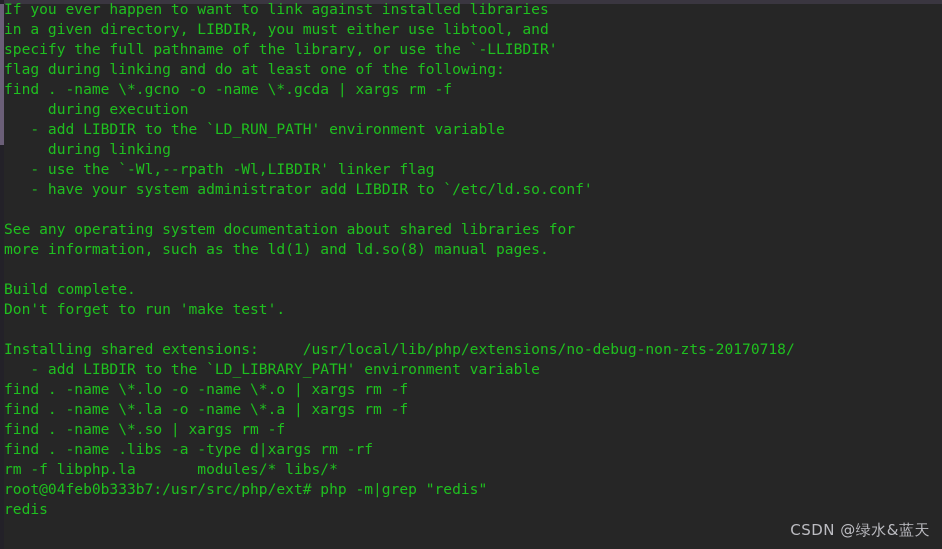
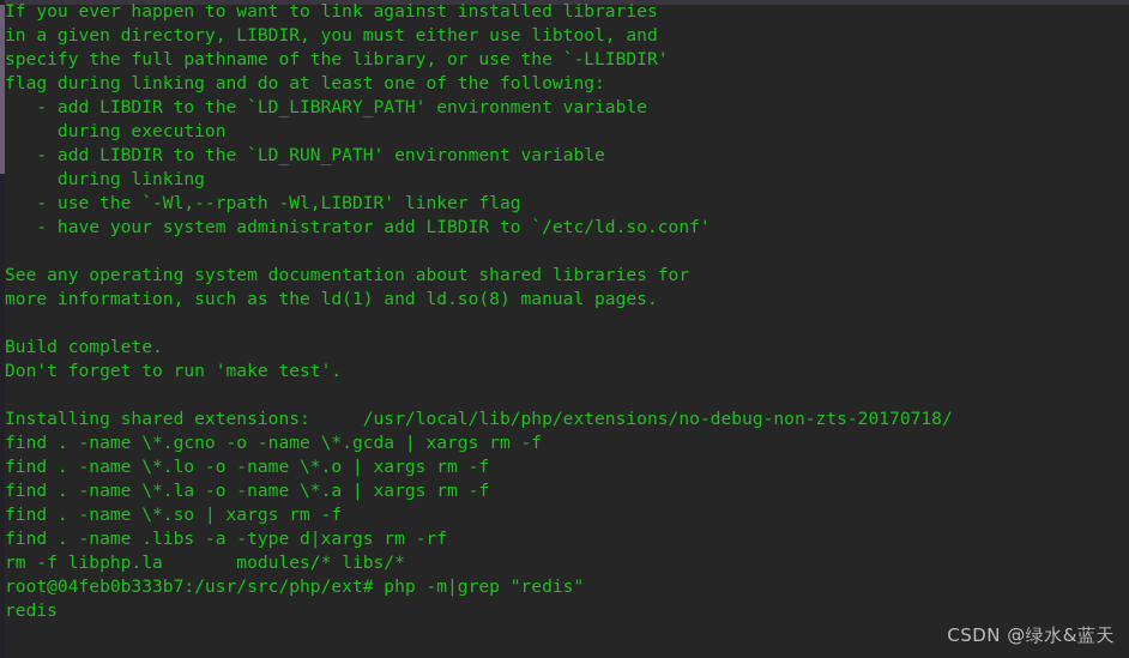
  If you ever happen to want to link against installed libraries
  in a given directory, LIBDIR, you must either use libtool, and
  specify the full pathname of the library, or use the `-LLIBDIR'
  flag during linking and do at least one of the following:
- find . -name \*.gcno -o -name \*.gcda | xargs rm -f
+ - add LIBDIR to the `LD_LIBRARY_PATH' environment variable
  during execution
  - add LIBDIR to the `LD_RUN_PATH' environment variable
  during linking
  - use the `-Wl,--rpath -Wl,LIBDIR' linker flag
  - have your system administrator add LIBDIR to `/etc/ld.so.conf'
  See any operating system documentation about shared libraries for
  more information, such as the ld(1) and ld.so(8) manual pages.
  Build complete.
  Don't forget to run 'make test'.
  Installing shared extensions: /usr/local/lib/php/extensions/no-debug-non-zts-20170718/
- - add LIBDIR to the `LD_LIBRARY_PATH' environment variable
+ find . -name \*.gcno -o -name \*.gcda | xargs rm -f
  find . -name \*.lo -o -name \*.o | xargs rm -f
  find . -name \*.la -o -name \*.a | xargs rm -f
  find . -name \*.so | xargs rm -f
  find . -name .libs -a -type d|xargs rm -rf
  rm -f libphp.la modules/* libs/*
  root@04feb0b333b7:/usr/src/php/ext# php -m|grep "redis"
  redis
  CSDN @绿水&蓝天
